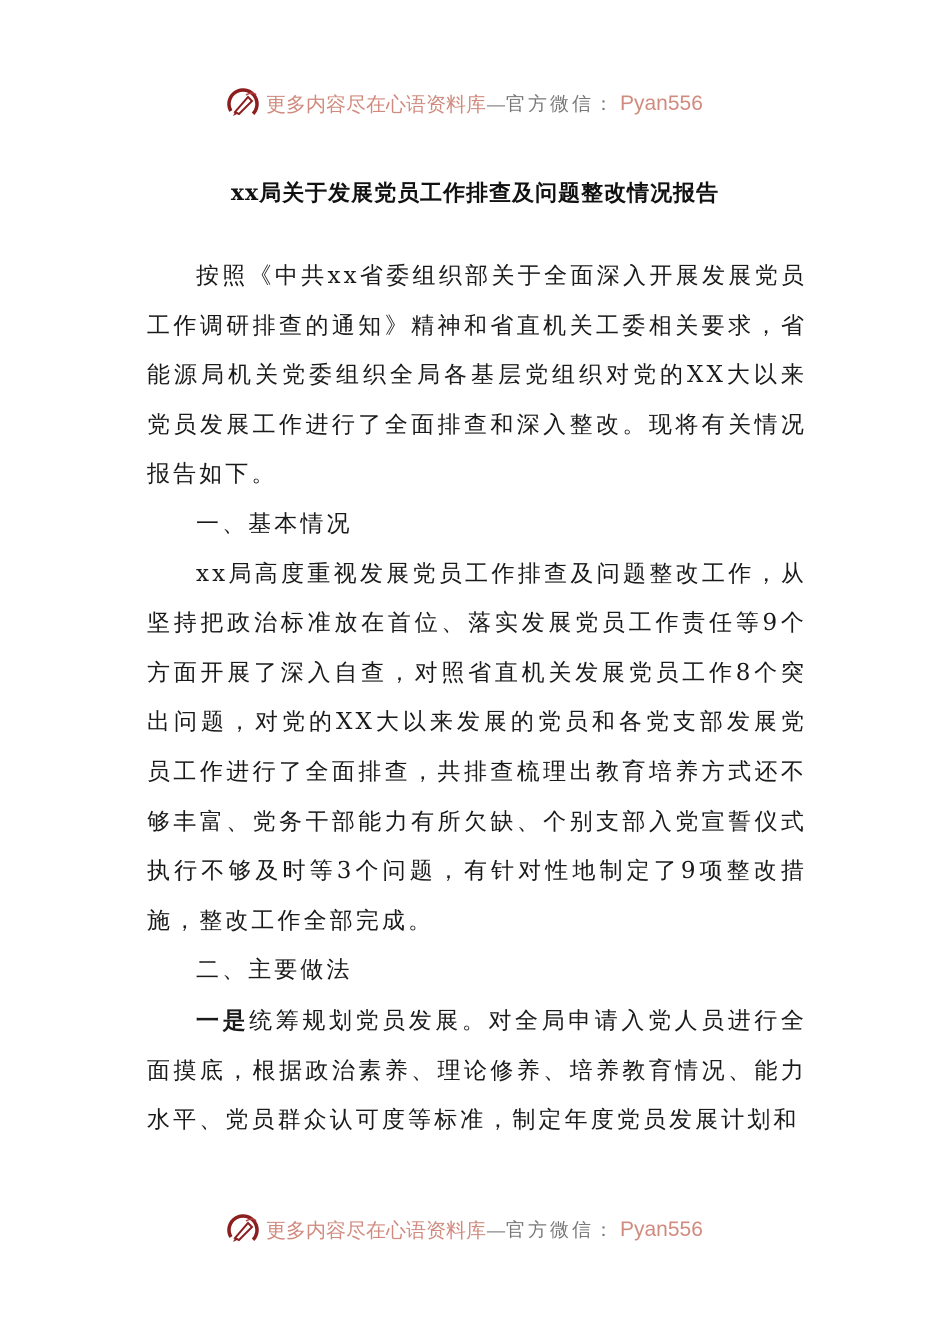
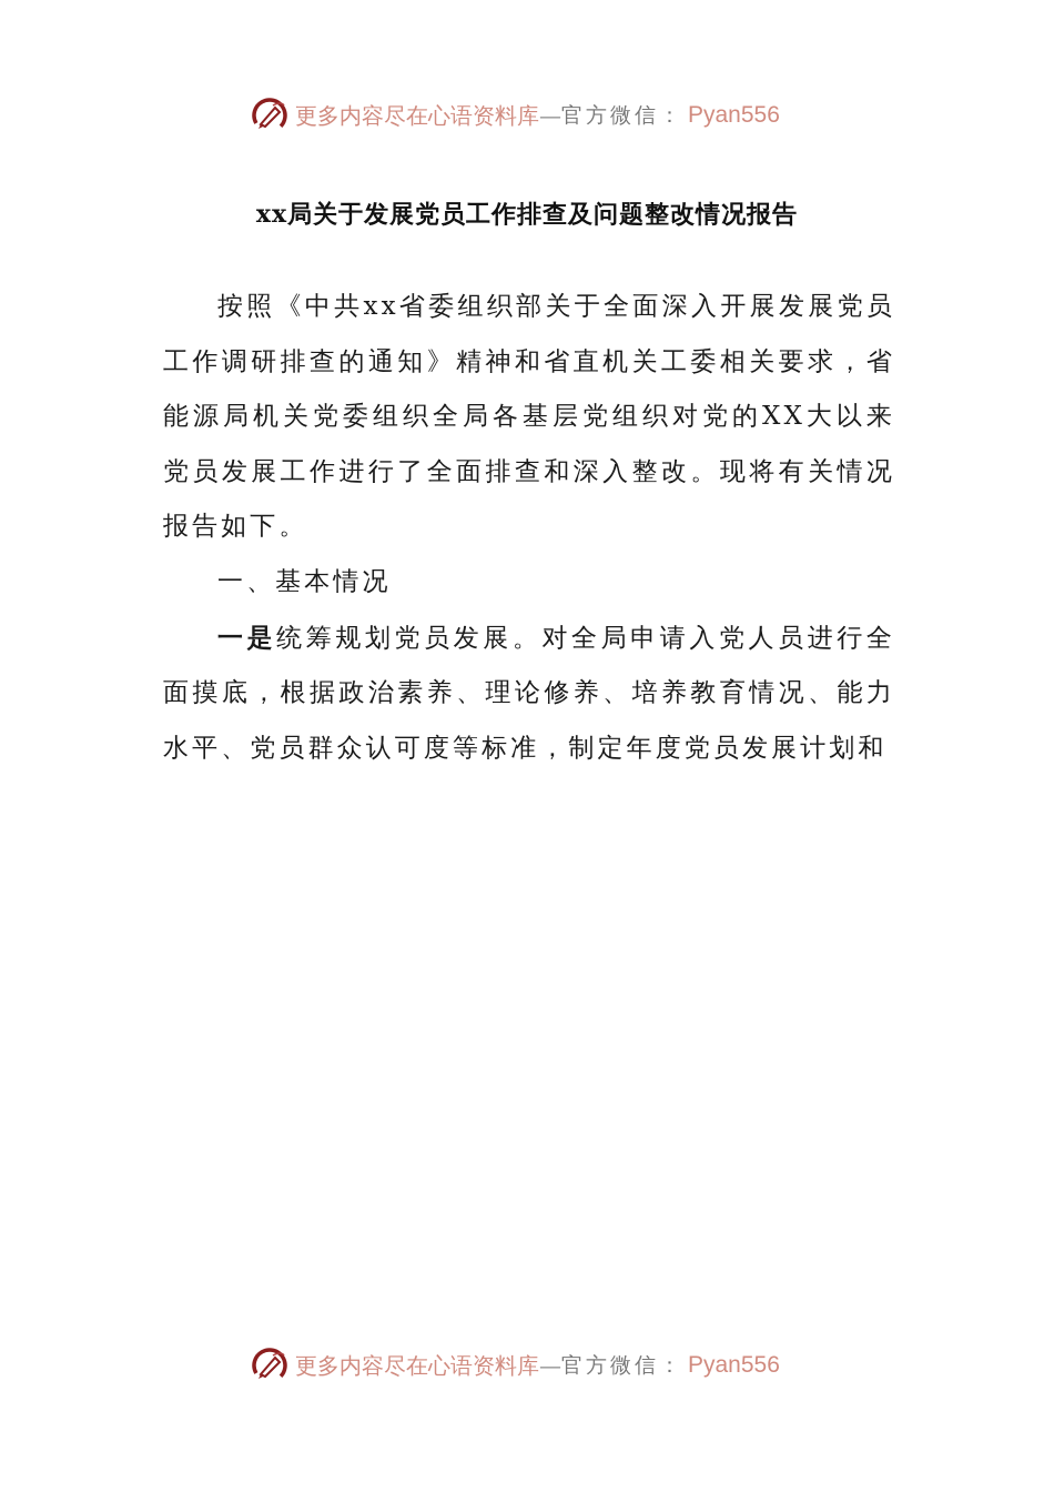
  更多内容尽在心语资料库
  —
  官方微信：
  Pyan556
  xx局关于发展党员工作排查及问题整改情况报告
  按照《中共xx省委组织部关于全面深入开展发展党员工作调研排查的通知》精神和省直机关工委相关要求，省能源局机关党委组织全局各基层党组织对党的XX大以来党员发展工作进行了全面排查和深入整改。现将有关情况报告如下。
  一、基本情况
- xx局高度重视发展党员工作排查及问题整改工作，从坚持把政治标准放在首位、落实发展党员工作责任等9个方面开展了深入自查，对照省直机关发展党员工作8个突出问题，对党的XX大以来发展的党员和各党支部发展党员工作进行了全面排查，共排查梳理出教育培养方式还不够丰富、党务干部能力有所欠缺、个别支部入党宣誓仪式执行不够及时等3个问题，有针对性地制定了9项整改措施，整改工作全部完成。
- 二、主要做法
  一是统筹规划党员发展。对全局申请入党人员进行全面摸底，根据政治素养、理论修养、培养教育情况、能力水平、党员群众认可度等标准，制定年度党员发展计划和
  更多内容尽在心语资料库
  —
  官方微信：
  Pyan556
